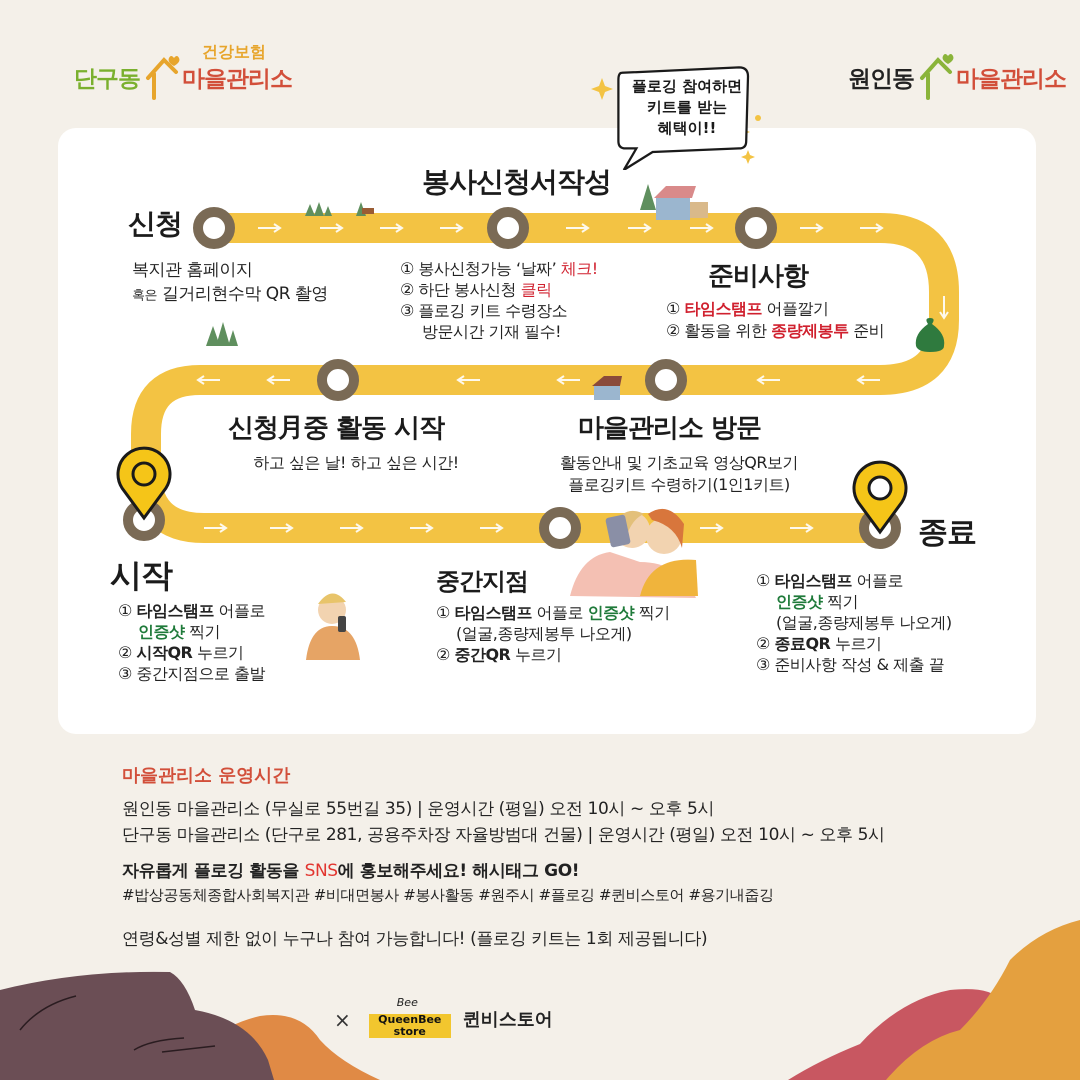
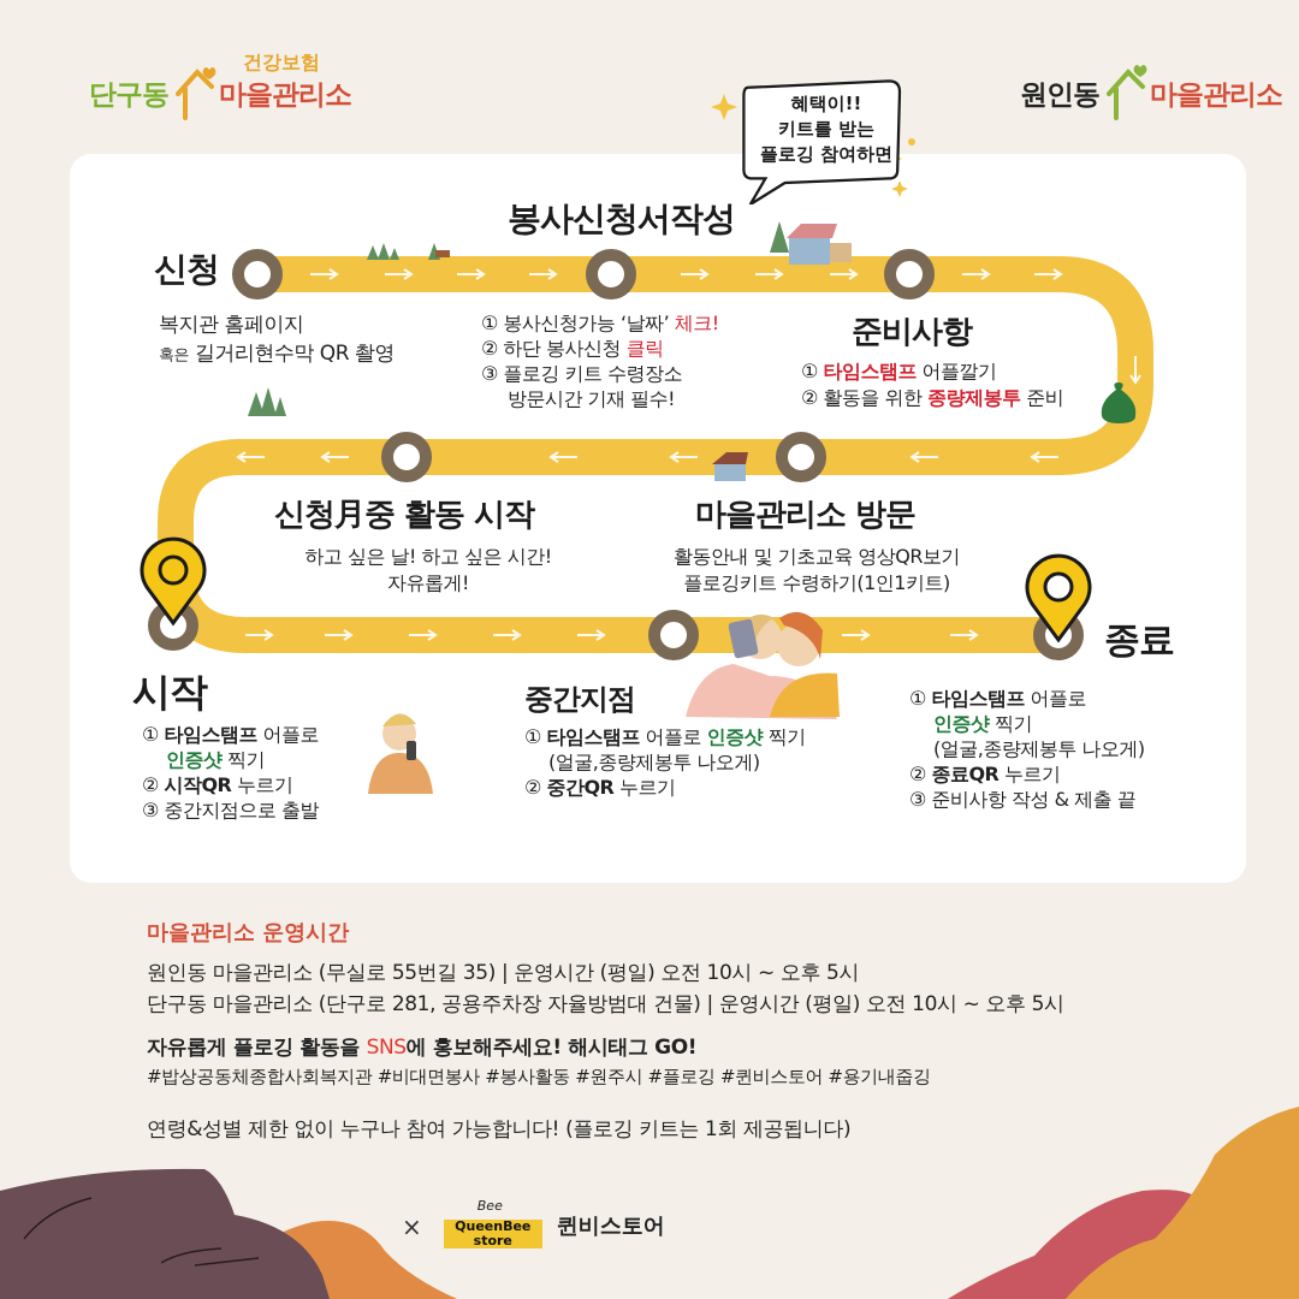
  단구동
  마을관리소
  건강보험
  원인동
  마을관리소
- 플로깅 참여하면
+ 혜택이!!
  키트를 받는
- 혜택이!!
+ 플로깅 참여하면
  신청
  복지관 홈페이지
  혹은 길거리현수막 QR 촬영
  봉사신청서작성
  ① 봉사신청가능 ‘날짜’ 체크!
  ② 하단 봉사신청 클릭
  ③ 플로깅 키트 수령장소
  방문시간 기재 필수!
  준비사항
  ① 타임스탬프 어플깔기
  ② 활동을 위한 종량제봉투 준비
  신청月중 활동 시작
  하고 싶은 날! 하고 싶은 시간!
+ 자유롭게!
  마을관리소 방문
  활동안내 및 기초교육 영상QR보기
  플로깅키트 수령하기(1인1키트)
  시작
  ① 타임스탬프 어플로
  인증샷 찍기
  ② 시작QR 누르기
  ③ 중간지점으로 출발
  중간지점
  ① 타임스탬프 어플로 인증샷 찍기
  (얼굴,종량제봉투 나오게)
  ② 중간QR 누르기
  종료
  ① 타임스탬프 어플로
  인증샷 찍기
  (얼굴,종량제봉투 나오게)
  ② 종료QR 누르기
  ③ 준비사항 작성 & 제출 끝
  마을관리소 운영시간
  원인동 마을관리소 (무실로 55번길 35) | 운영시간 (평일) 오전 10시 ~ 오후 5시
  단구동 마을관리소 (단구로 281, 공용주차장 자율방범대 건물) | 운영시간 (평일) 오전 10시 ~ 오후 5시
  자유롭게 플로깅 활동을 SNS에 홍보해주세요! 해시태그 GO!
  #밥상공동체종합사회복지관 #비대면봉사 #봉사활동 #원주시 #플로깅 #퀸비스토어 #용기내줍깅
  연령&성별 제한 없이 누구나 참여 가능합니다! (플로깅 키트는 1회 제공됩니다)
  ×
  Bee
  QueenBee
  store
  퀸비스토어
